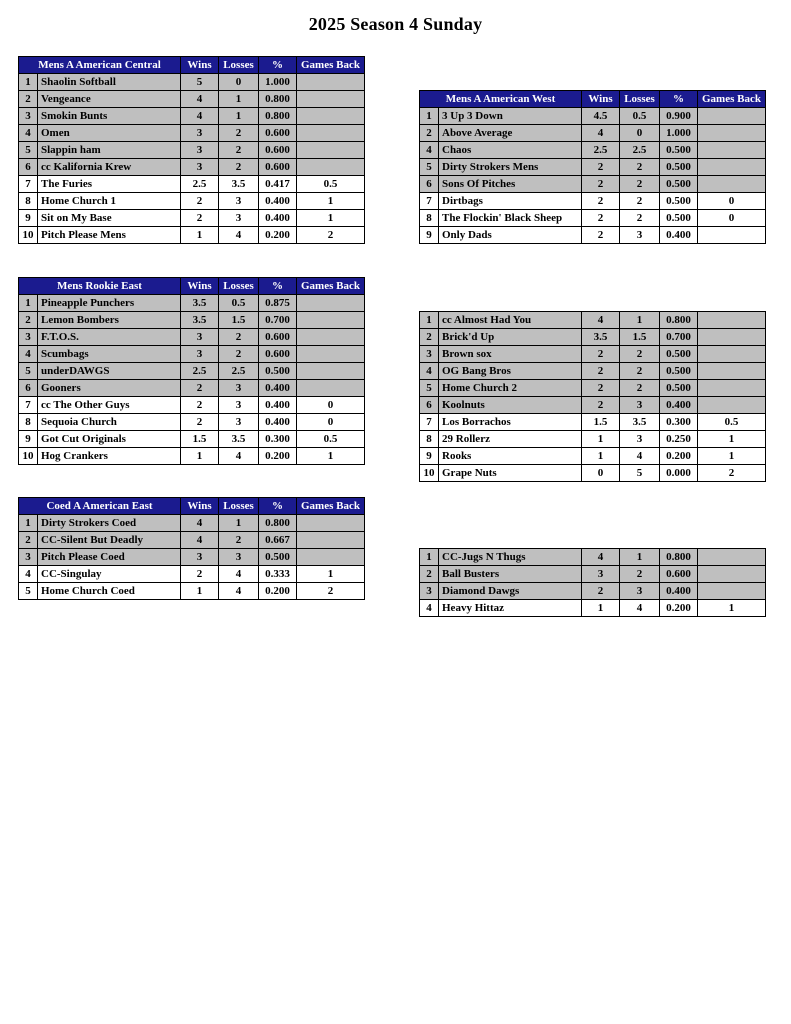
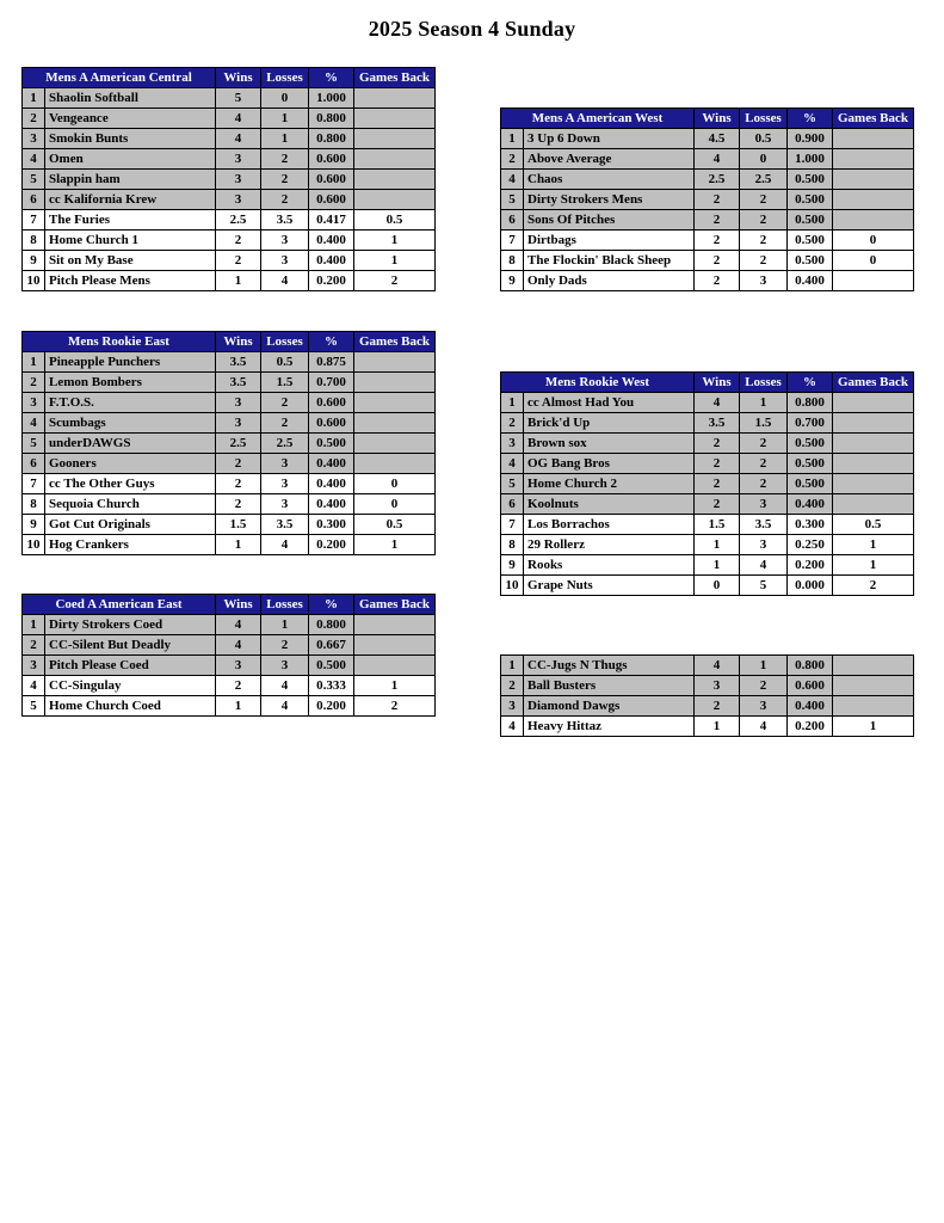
  2025 Season 4 Sunday
  Mens A American Central	Wins	Losses	%	Games Back
  1	Shaolin Softball	5	0	1.000
  2	Vengeance	4	1	0.800
  3	Smokin Bunts	4	1	0.800
  4	Omen	3	2	0.600
  5	Slappin ham	3	2	0.600
  6	cc Kalifornia Krew	3	2	0.600
  7	The Furies	2.5	3.5	0.417	0.5
  8	Home Church 1	2	3	0.400	1
  9	Sit on My Base	2	3	0.400	1
  10	Pitch Please Mens	1	4	0.200	2
  Mens Rookie East	Wins	Losses	%	Games Back
  1	Pineapple Punchers	3.5	0.5	0.875
  2	Lemon Bombers	3.5	1.5	0.700
  3	F.T.O.S.	3	2	0.600
  4	Scumbags	3	2	0.600
  5	underDAWGS	2.5	2.5	0.500
  6	Gooners	2	3	0.400
  7	cc The Other Guys	2	3	0.400	0
  8	Sequoia Church	2	3	0.400	0
  9	Got Cut Originals	1.5	3.5	0.300	0.5
  10	Hog Crankers	1	4	0.200	1
  Coed A American East	Wins	Losses	%	Games Back
  1	Dirty Strokers Coed	4	1	0.800
  2	CC-Silent But Deadly	4	2	0.667
  3	Pitch Please Coed	3	3	0.500
  4	CC-Singulay	2	4	0.333	1
  5	Home Church Coed	1	4	0.200	2
  Mens A American West	Wins	Losses	%	Games Back
- 1	3 Up 3 Down	4.5	0.5	0.900
+ 1	3 Up 6 Down	4.5	0.5	0.900
  2	Above Average	4	0	1.000
  4	Chaos	2.5	2.5	0.500
  5	Dirty Strokers Mens	2	2	0.500
  6	Sons Of Pitches	2	2	0.500
  7	Dirtbags	2	2	0.500	0
  8	The Flockin' Black Sheep	2	2	0.500	0
  9	Only Dads	2	3	0.400
+ Mens Rookie West	Wins	Losses	%	Games Back
  1	cc Almost Had You	4	1	0.800
  2	Brick'd Up	3.5	1.5	0.700
  3	Brown sox	2	2	0.500
  4	OG Bang Bros	2	2	0.500
  5	Home Church 2	2	2	0.500
  6	Koolnuts	2	3	0.400
  7	Los Borrachos	1.5	3.5	0.300	0.5
  8	29 Rollerz	1	3	0.250	1
  9	Rooks	1	4	0.200	1
  10	Grape Nuts	0	5	0.000	2
  1	CC-Jugs N Thugs	4	1	0.800
  2	Ball Busters	3	2	0.600
  3	Diamond Dawgs	2	3	0.400
  4	Heavy Hittaz	1	4	0.200	1
